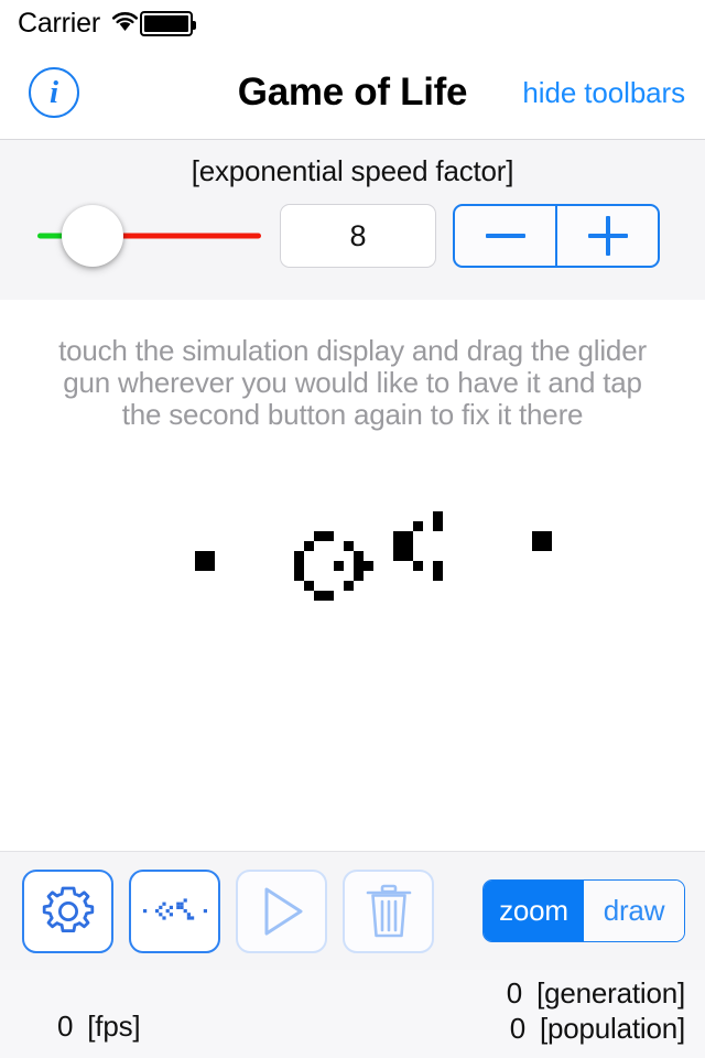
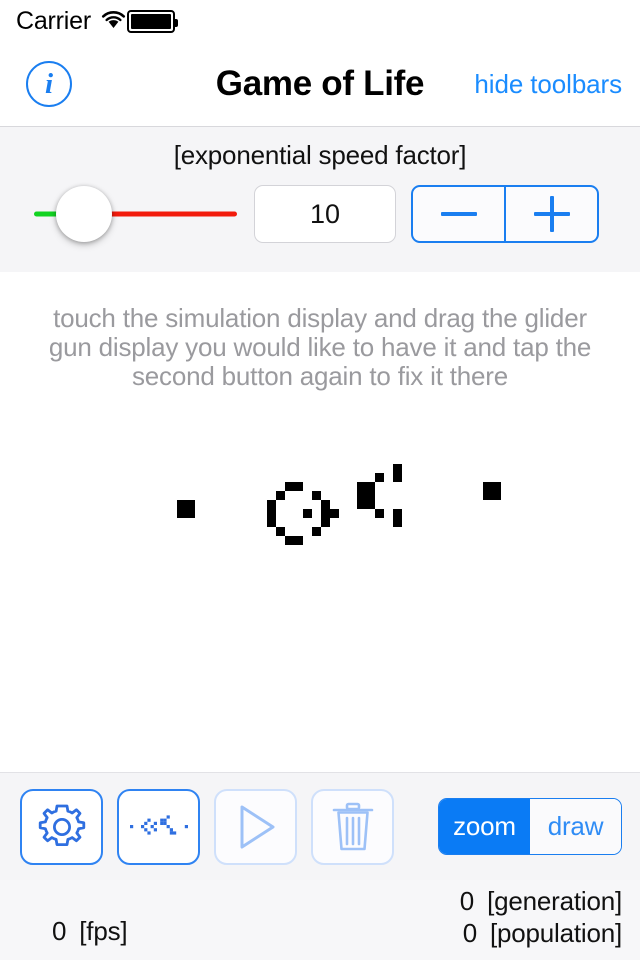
  Carrier
  i
  Game of Life
  hide toolbars
  [exponential speed factor]
- 8
+ 10
- touch the simulation display and drag the glider gun wherever you would like to have it and tap the second button again to fix it there
+ touch the simulation display and drag the glider gun display you would like to have it and tap the second button again to fix it there
  zoom
  draw
  0
  [fps]
  0
  [generation]
  0
  [population]
